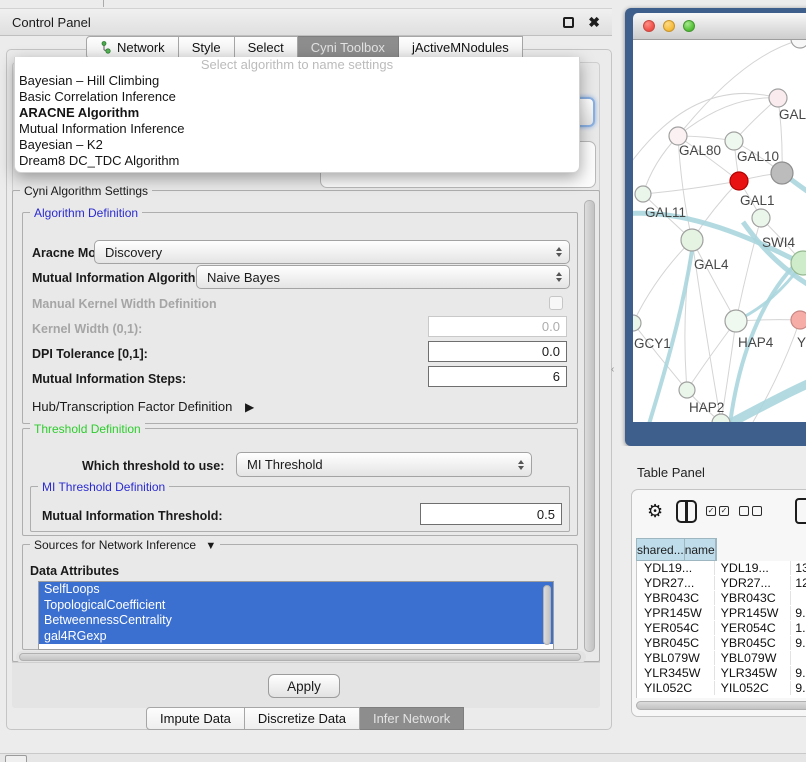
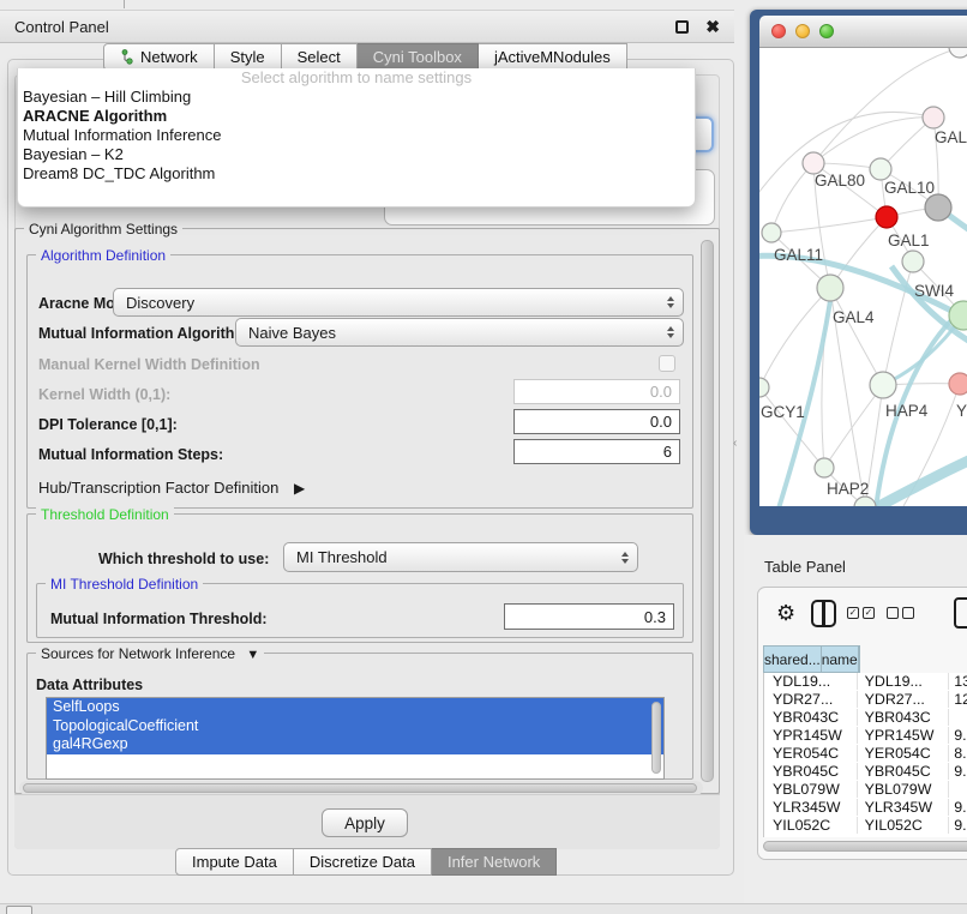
  Control Panel
  ✖
  Network
  Style
  Select
  Cyni Toolbox
  jActiveMNodules
  Select algorithm to name settings
  Bayesian – Hill Climbing
- Basic Correlation Inference
  ARACNE Algorithm
  Mutual Information Inference
  Bayesian – K2
  Dream8 DC_TDC Algorithm
  Cyni Algorithm Settings
  Algorithm Definition
  Aracne Mo
  Discovery
  Mutual Information Algorith
  Naive Bayes
  Manual Kernel Width Definition
  Kernel Width (0,1):
  0.0
  DPI Tolerance [0,1]:
  0.0
  Mutual Information Steps:
  6
  Hub/Transcription Factor Definition ▶
  Threshold Definition
  Which threshold to use:
  MI Threshold
  MI Threshold Definition
  Mutual Information Threshold:
- 0.5
+ 0.3
  Sources for Network Inference ▼
  Data Attributes
  SelfLoops
  TopologicalCoefficient
- BetweennessCentrality
  gal4RGexp
  Apply
  Impute Data
  Discretize Data
  Infer Network
  ‹
  GAL
  GAL80
  GAL10
  GAL1
  GAL11
  SWI4
  GAL4
  GCY1
  HAP4
  Y
  HAP2
  Table Panel
  ⚙
  ✓
  ✓
  shared...
  name
  YDL19...
  YDL19...
  YDR27...
  YDR27...
  YBR043C
  YBR043C
  YPR145W
  YPR145W
  9.
  YER054C
  YER054C
- 1.
+ 8.
  YBR045C
  YBR045C
  9.
  YBL079W
  YBL079W
  YLR345W
  YLR345W
  9.
  YIL052C
  YIL052C
  9.
